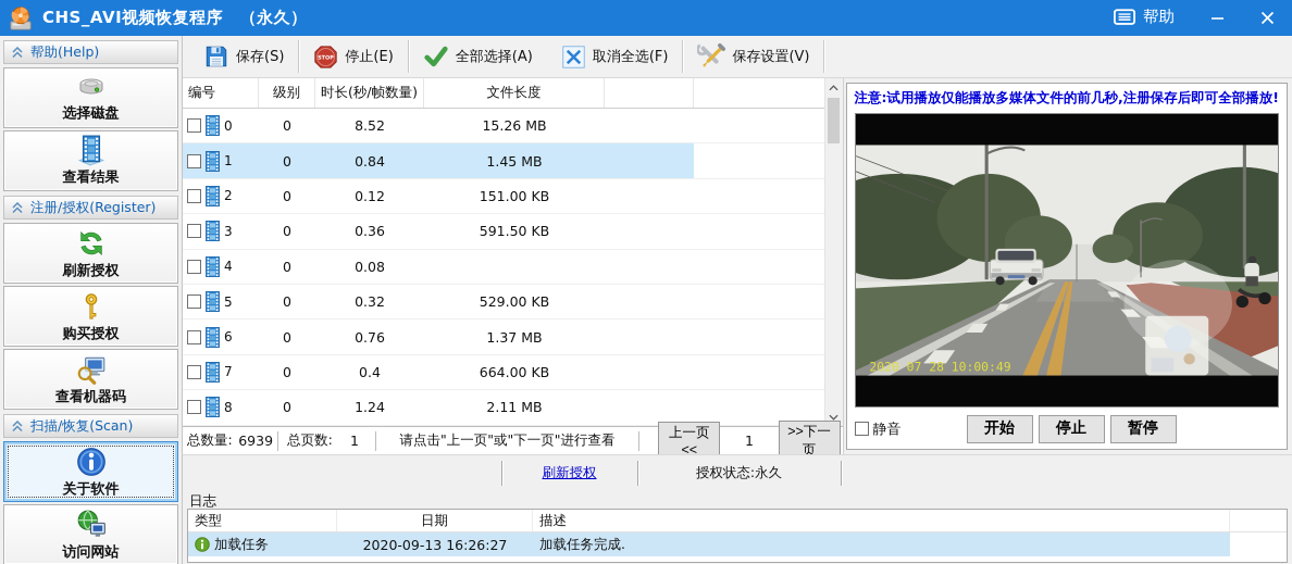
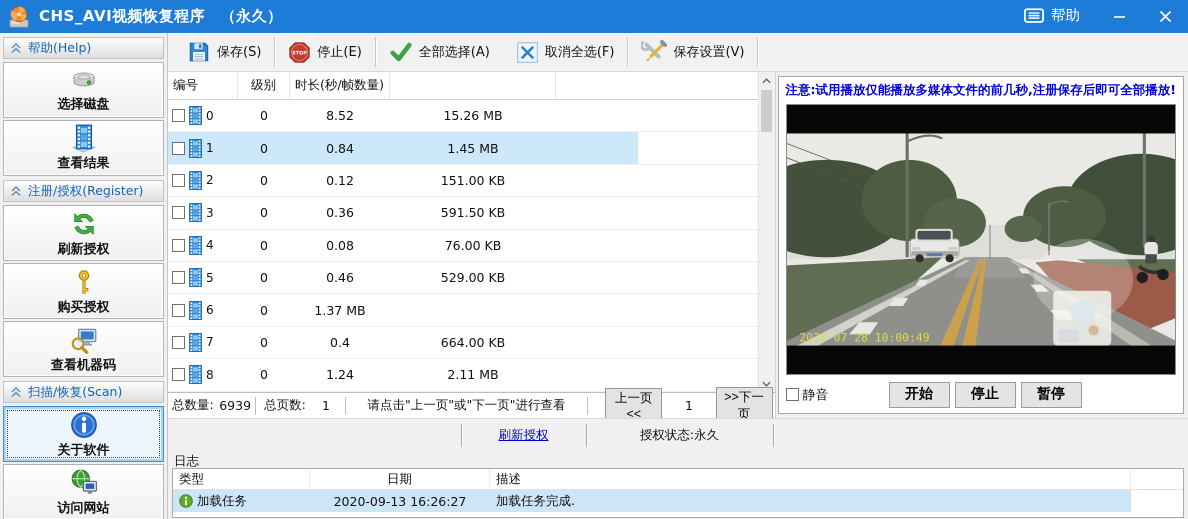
  CHS_AVI视频恢复程序 （永久）
  帮助
  帮助(Help)
  选择磁盘
  查看结果
  注册/授权(Register)
  刷新授权
  购买授权
  查看机器码
  扫描/恢复(Scan)
  关于软件
  访问网站
  保存(S)
  停止(E)
  全部选择(A)
  取消全选(F)
  保存设置(V)
  编号
  级别
  时长(秒/帧数量)
- 文件长度
  0
  0
  8.52
  15.26 MB
  1
  0
  0.84
  1.45 MB
  2
  0
  0.12
  151.00 KB
  3
  0
  0.36
  591.50 KB
  4
  0
  0.08
+ 76.00 KB
  5
  0
- 0.32
+ 0.46
  529.00 KB
  6
  0
- 0.76
  1.37 MB
  7
  0
  0.4
  664.00 KB
  8
  0
  1.24
  2.11 MB
  总数量:
  6939
  总页数:
  1
  请点击"上一页"或"下一页"进行查看
  上一页<<
  1
  >>下一页
  注意:试用播放仅能播放多媒体文件的前几秒,注册保存后即可全部播放!
  2020 07 28 10:00:49
  静音
  开始
  停止
  暂停
  刷新授权
  授权状态:永久
  日志
  类型
  日期
  描述
  加载任务
  2020-09-13 16:26:27
  加载任务完成.
